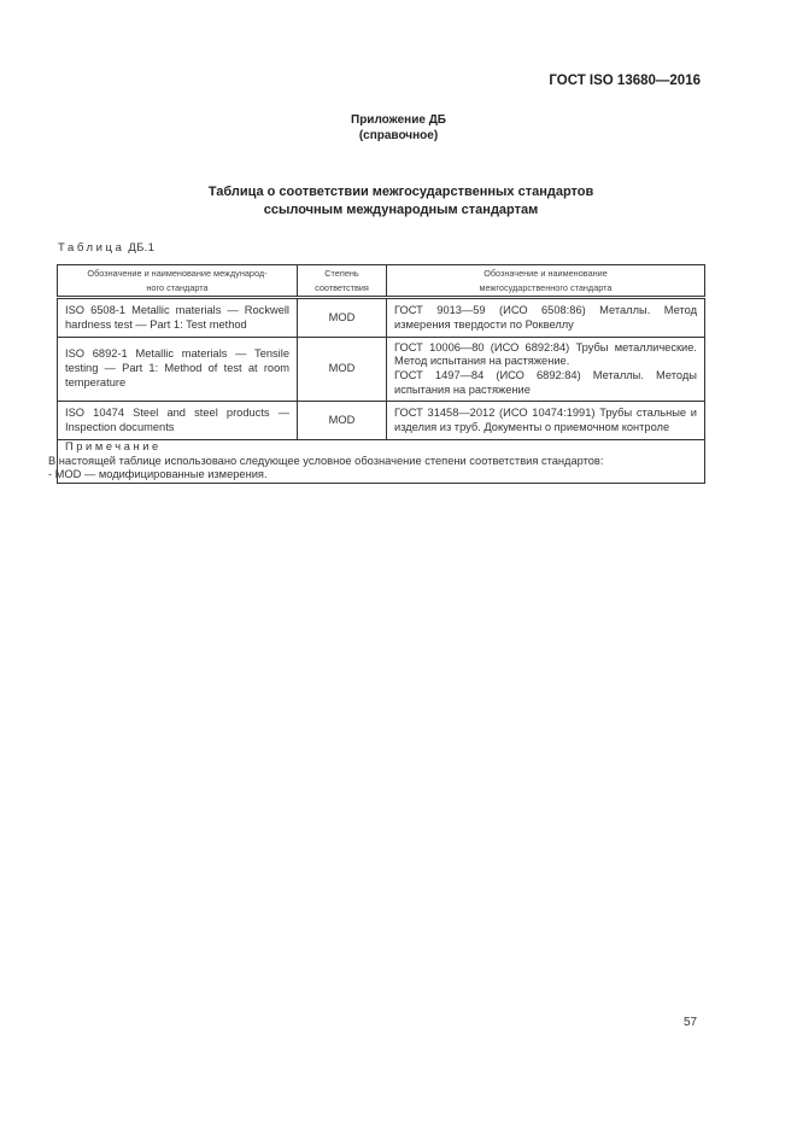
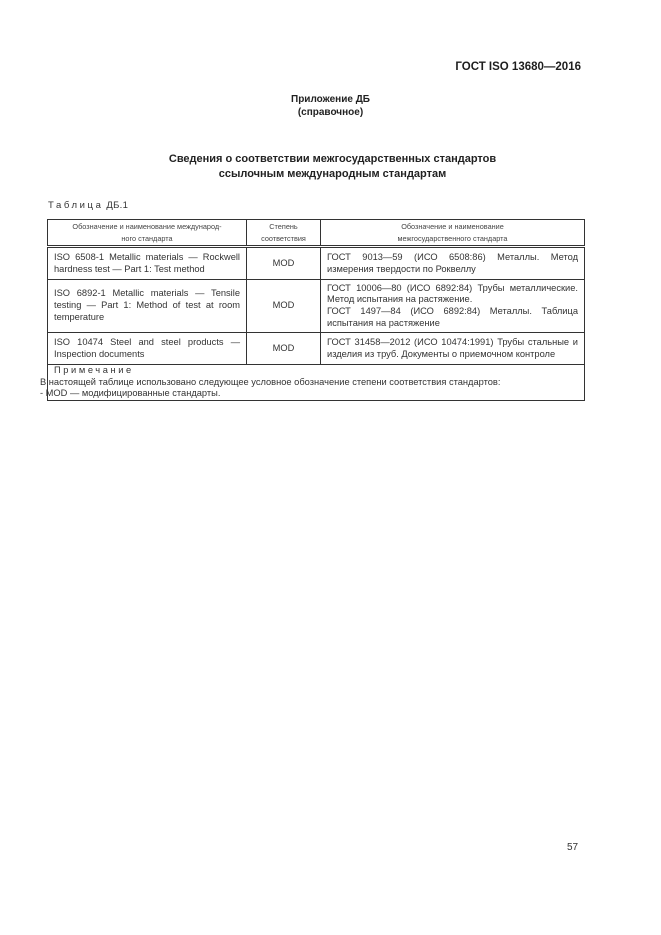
  ГОСТ ISO 13680—2016
  Приложение ДБ
  (справочное)
- Таблица о соответствии межгосударственных стандартов
+ Сведения о соответствии межгосударственных стандартов
  ссылочным международным стандартам
  Таблица ДБ.1
  Обозначение и наименование международ- ного стандарта	Степень соответствия	Обозначение и наименование межгосударственного стандарта
  ISO 6508-1 Metallic materials — Rockwell hardness test — Part 1: Test method	MOD	ГОСТ 9013—59 (ИСО 6508:86) Металлы. Метод измерения твердости по Роквеллу
- ISO 6892-1 Metallic materials — Tensile testing — Part 1: Method of test at room temperature	MOD	ГОСТ 10006—80 (ИСО 6892:84) Трубы металлические. Метод испытания на растяжение. ГОСТ 1497—84 (ИСО 6892:84) Металлы. Методы испытания на растяжение
+ ISO 6892-1 Metallic materials — Tensile testing — Part 1: Method of test at room temperature	MOD	ГОСТ 10006—80 (ИСО 6892:84) Трубы металлические. Метод испытания на растяжение. ГОСТ 1497—84 (ИСО 6892:84) Металлы. Таблица испытания на растяжение
  ISO 10474 Steel and steel products — Inspection documents	MOD	ГОСТ 31458—2012 (ИСО 10474:1991) Трубы стальные и изделия из труб. Документы о приемочном контроле
- Примечание В настоящей таблице использовано следующее условное обозначение степени соответствия стандартов: - MOD — модифицированные измерения.
+ Примечание В настоящей таблице использовано следующее условное обозначение степени соответствия стандартов: - MOD — модифицированные стандарты.
  57
